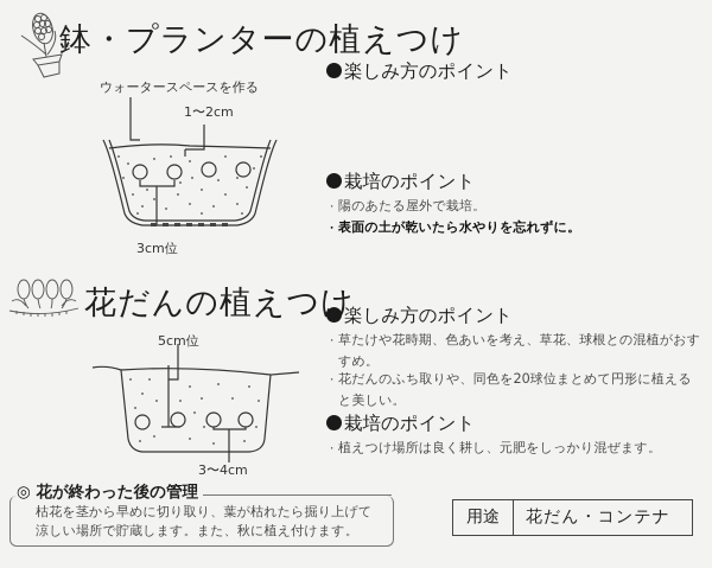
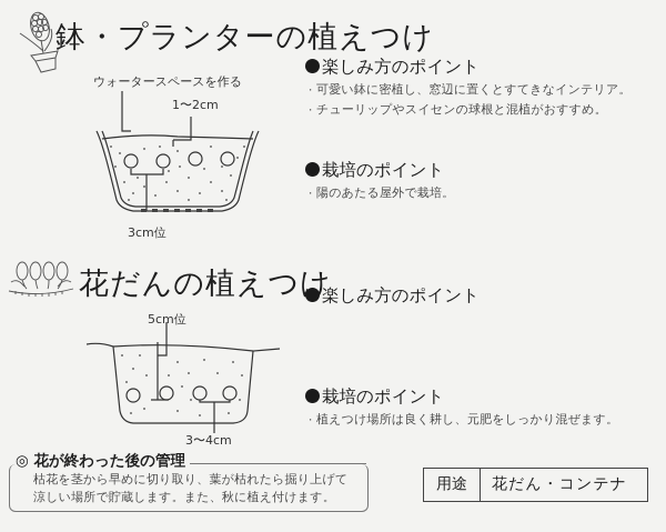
  鉢・プランターの植えつけ
  ウォータースペースを作る
  1〜2cm
  3cm位
  楽しみ方のポイント
+ 可愛い鉢に密植し、窓辺に置くとすてきなインテリア。
+ チューリップやスイセンの球根と混植がおすすめ。
  栽培のポイント
  陽のあたる屋外で栽培。
- 表面の土が乾いたら水やりを忘れずに。
  花だんの植えつけ
  5cm位
  3〜4cm
  楽しみ方のポイント
- 草たけや花時期、色あいを考え、草花、球根との混植がおすすめ。
- 花だんのふち取りや、同色を20球位まとめて円形に植えると美しい。
  栽培のポイント
  植えつけ場所は良く耕し、元肥をしっかり混ぜます。
  ◎ 花が終わった後の管理
  枯花を茎から早めに切り取り、葉が枯れたら掘り上げて
  涼しい場所で貯蔵します。また、秋に植え付けます。
  用途
  花だん・コンテナ
